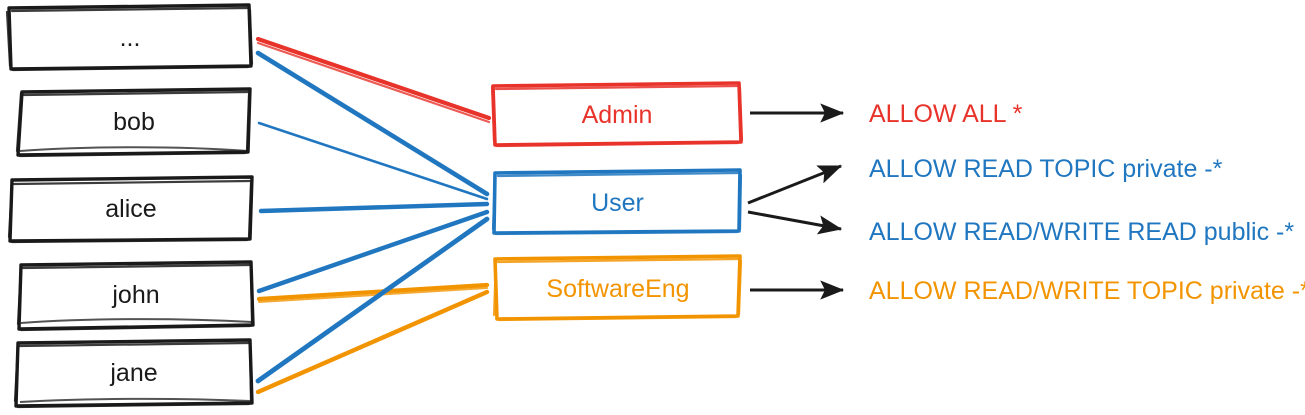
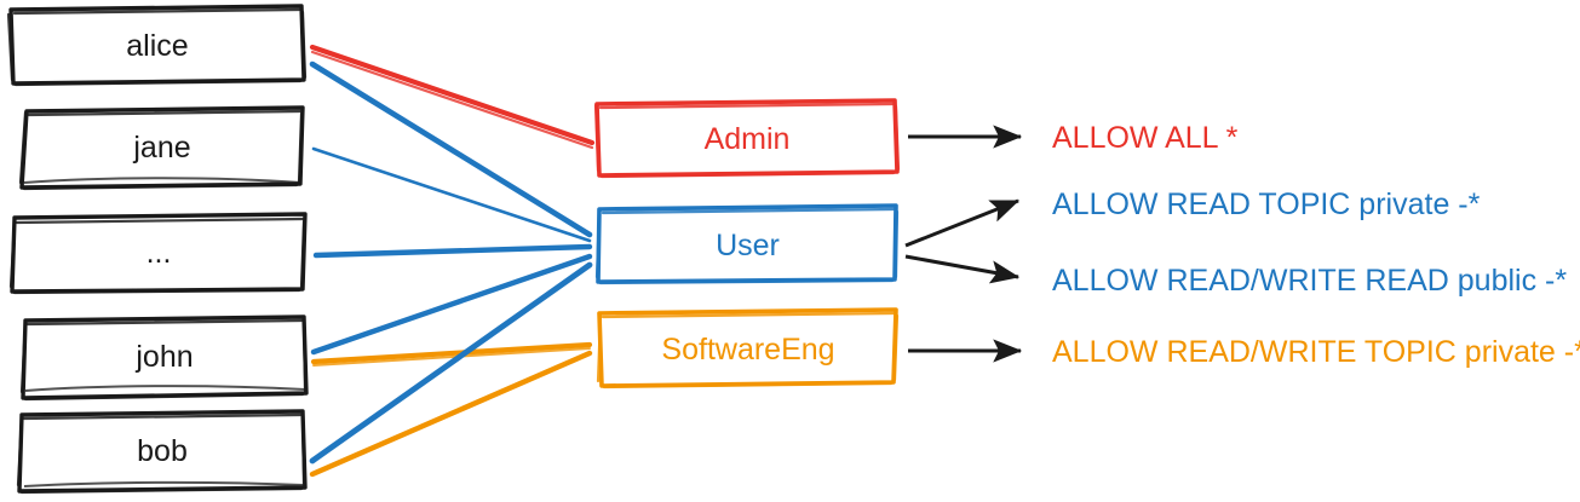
- ...
+ alice
- bob
+ jane
- alice
+ ...
  john
- jane
+ bob
  Admin
  User
  SoftwareEng
  ALLOW ALL *
  ALLOW READ TOPIC private -*
  ALLOW READ/WRITE READ public -*
  ALLOW READ/WRITE TOPIC private -
